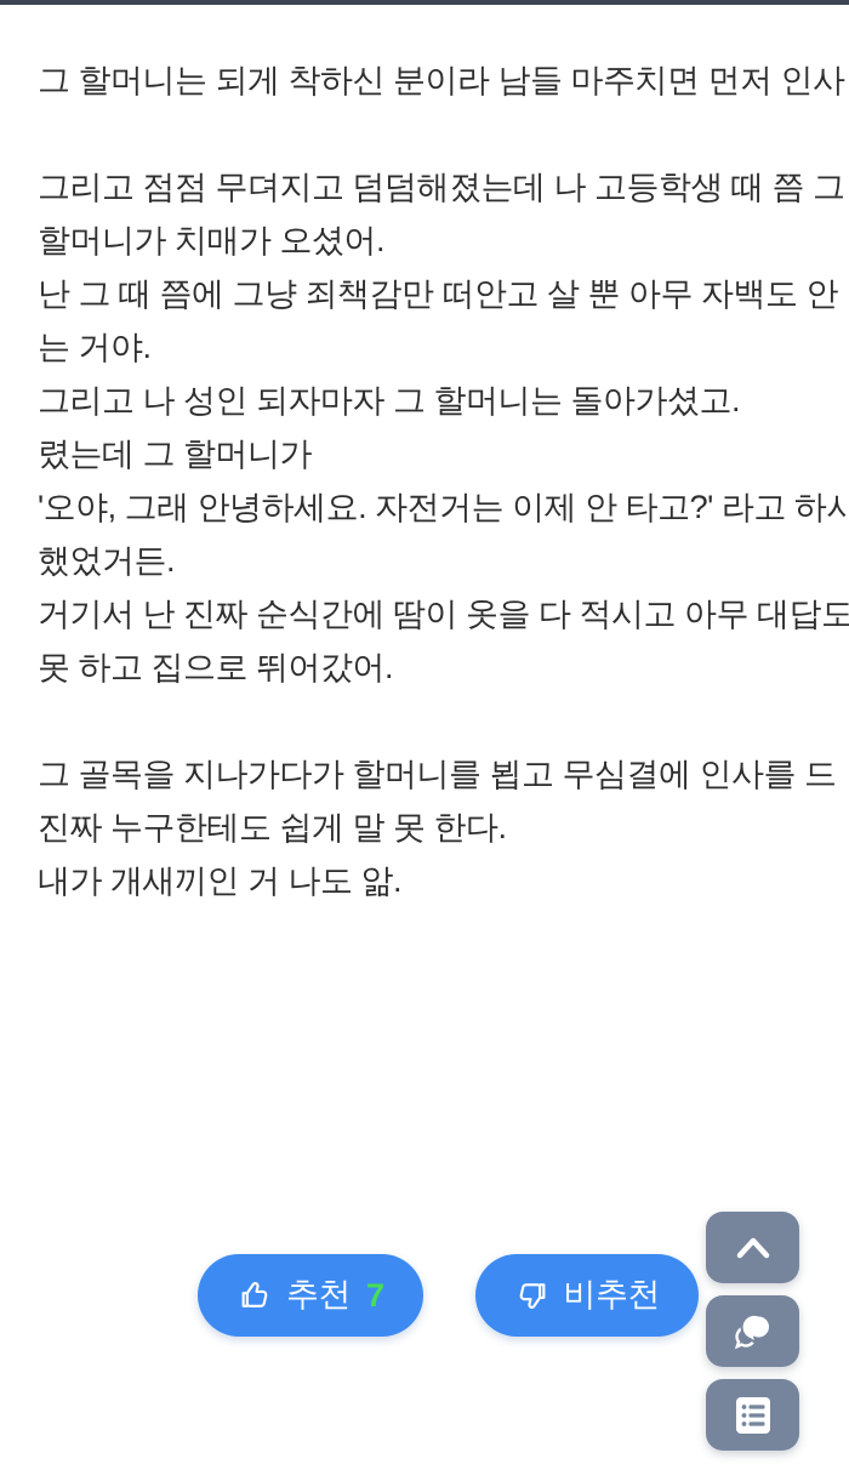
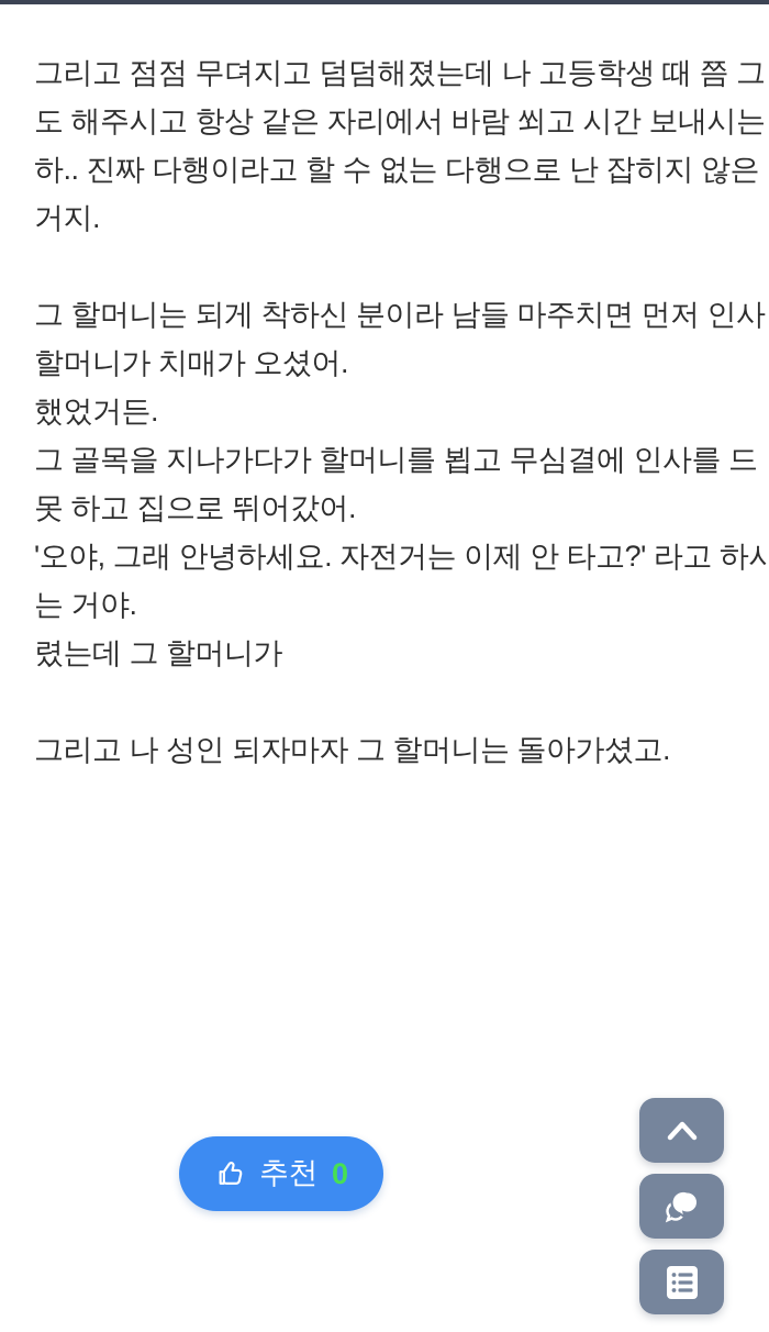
- 그 할머니는 되게 착하신 분이라 남들 마주치면 먼저 인사
+ 그리고 점점 무뎌지고 덤덤해졌는데 나 고등학생 때 쯤 그
+ 도 해주시고 항상 같은 자리에서 바람 쐬고 시간 보내시는
+ 하.. 진짜 다행이라고 할 수 없는 다행으로 난 잡히지 않은
+ 거지.
- 그리고 점점 무뎌지고 덤덤해졌는데 나 고등학생 때 쯤 그
+ 그 할머니는 되게 착하신 분이라 남들 마주치면 먼저 인사
  할머니가 치매가 오셨어.
- 난 그 때 쯤에 그냥 죄책감만 떠안고 살 뿐 아무 자백도 안
- 는 거야.
+ 했었거든.
- 그리고 나 성인 되자마자 그 할머니는 돌아가셨고.
+ 그 골목을 지나가다가 할머니를 뵙고 무심결에 인사를 드
- 렸는데 그 할머니가
+ 못 하고 집으로 뛰어갔어.
  '오야, 그래 안녕하세요. 자전거는 이제 안 타고?' 라고 하시
- 했었거든.
+ 는 거야.
- 거기서 난 진짜 순식간에 땀이 옷을 다 적시고 아무 대답도
- 못 하고 집으로 뛰어갔어.
+ 렸는데 그 할머니가
- 그 골목을 지나가다가 할머니를 뵙고 무심결에 인사를 드
+ 그리고 나 성인 되자마자 그 할머니는 돌아가셨고.
- 진짜 누구한테도 쉽게 말 못 한다.
- 내가 개새끼인 거 나도 앎.
  추천
- 7
+ 0
- 비추천
